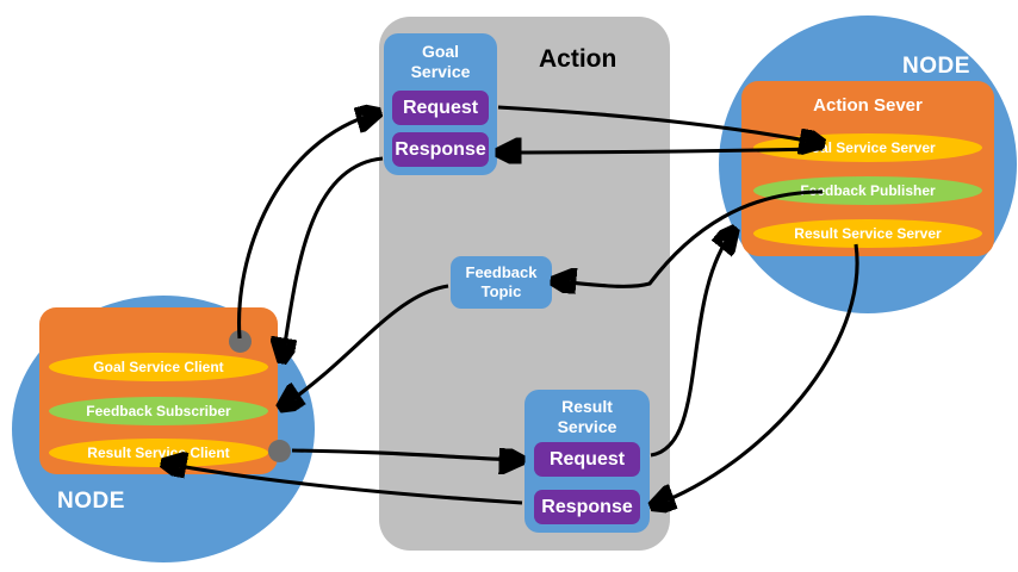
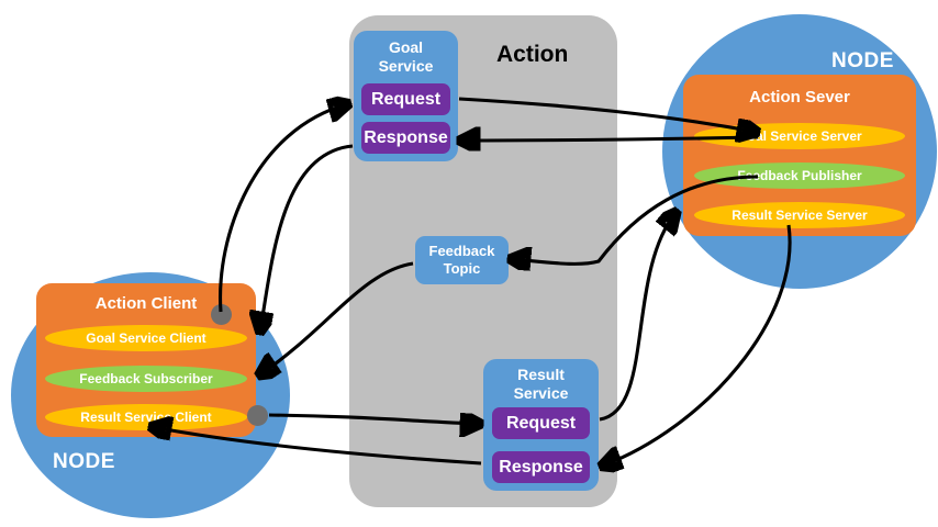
  Action
  NODE
  Action Sever
  al Service Server
  Fdback Publisher
  Result Service Server
  NODE
+ Action Client
  Goal Service Client
  Feedback Subscriber
  Result Service Client
  Goal
  Service
  Request
  Response
  Feedback
  Topic
  Result
  Service
  Request
  Response
